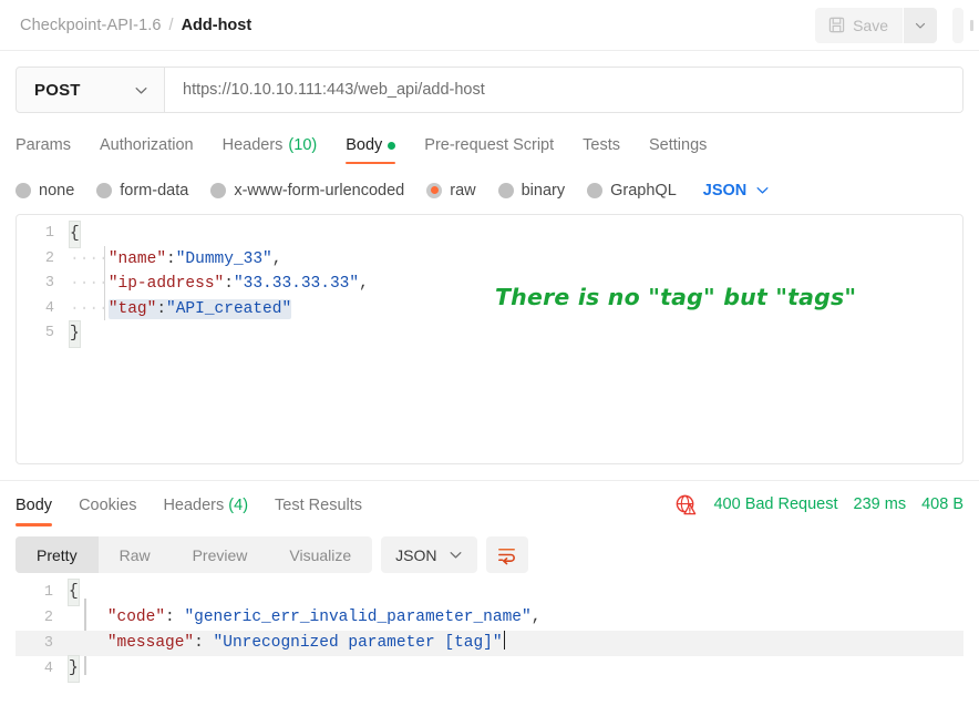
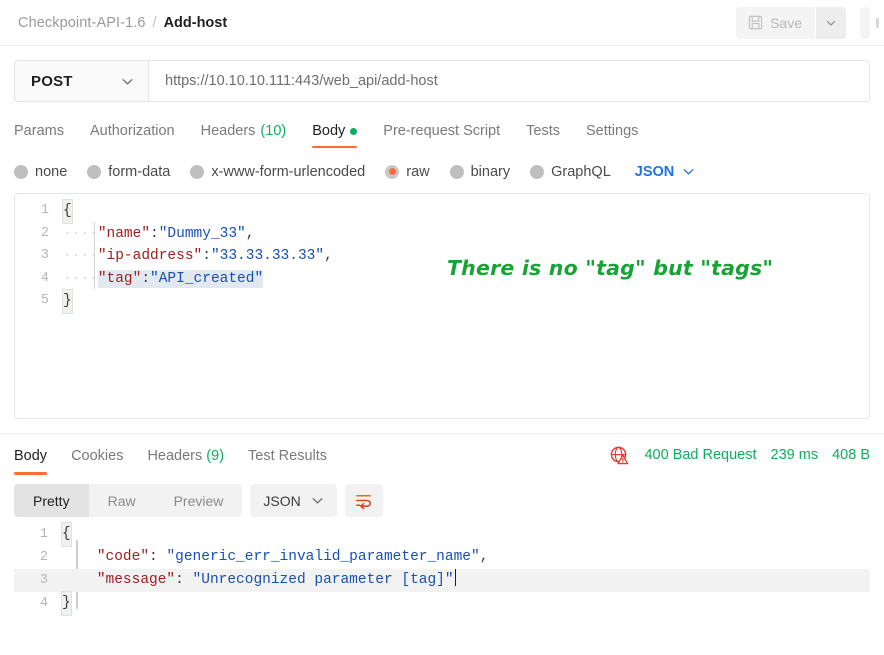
  Checkpoint-API-1.6
  /
  Add-host
  Save
  POST
  https://10.10.10.111:443/web_api/add-host
  Params
  Authorization
  Headers
  (10)
  Body
  Pre-request Script
  Tests
  Settings
  none
  form-data
  x-www-form-urlencoded
  raw
  binary
  GraphQL
  JSON
  1
  {
  2
  ····"name":"Dummy_33",
  3
  ····"ip-address":"33.33.33.33",
  4
  ····"tag":"API_created"
  5
  }
  There is no "tag" but "tags"
  Body
  Cookies
- Headers (4)
+ Headers (9)
  Test Results
  400 Bad Request
  239 ms
  408 B
  Pretty
  Raw
  Preview
- Visualize
  JSON
  1
  {
  2
  "code": "generic_err_invalid_parameter_name",
  3
  "message": "Unrecognized parameter [tag]"
  4
  }
